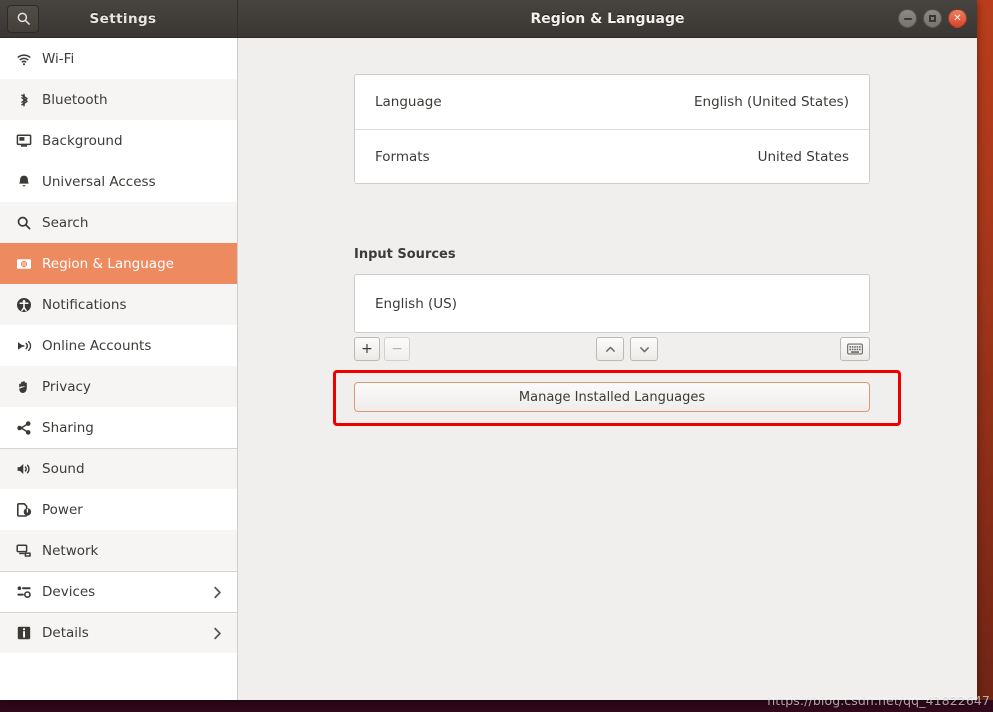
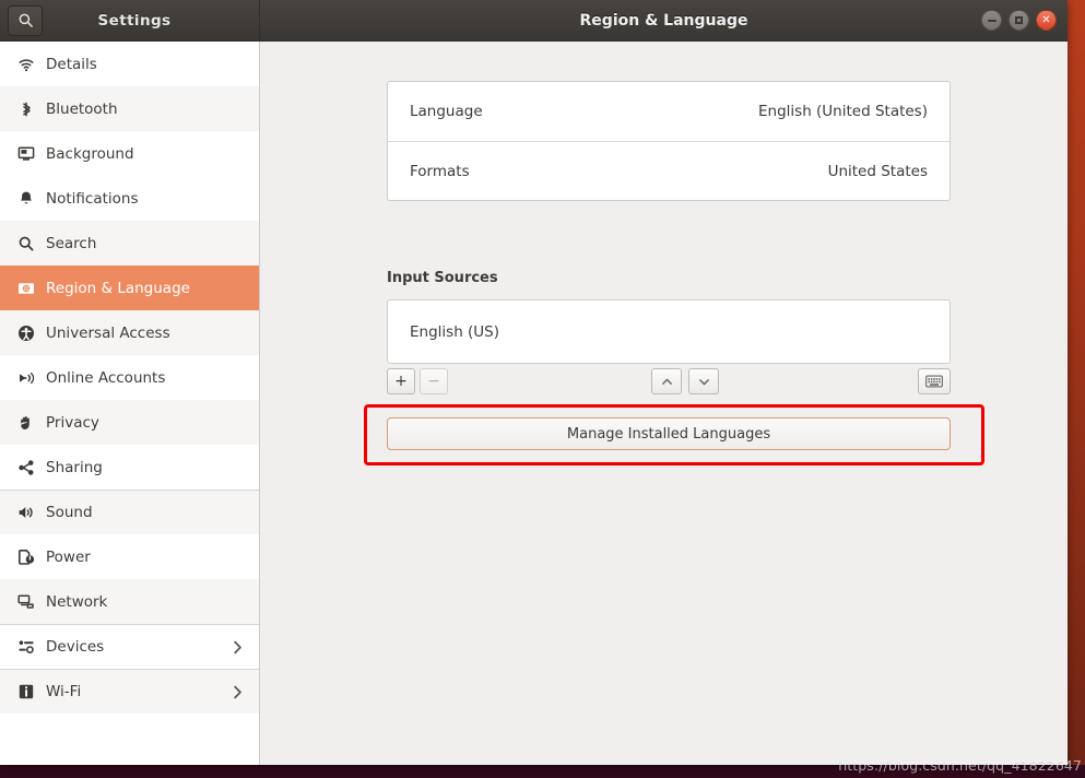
  Settings
  Region & Language
  ✕
- Wi-Fi
+ Details
  Bluetooth
  Background
- Universal Access
+ Notifications
  Search
  Region & Language
- Notifications
+ Universal Access
  Online Accounts
  Privacy
  Sharing
  Sound
  Power
  Network
  Devices
- Details
+ Wi-Fi
  Language
  English (United States)
  Formats
  United States
  Input Sources
  English (US)
  +
  −
  Manage Installed Languages
  https://blog.csdn.net/qq_41822647
